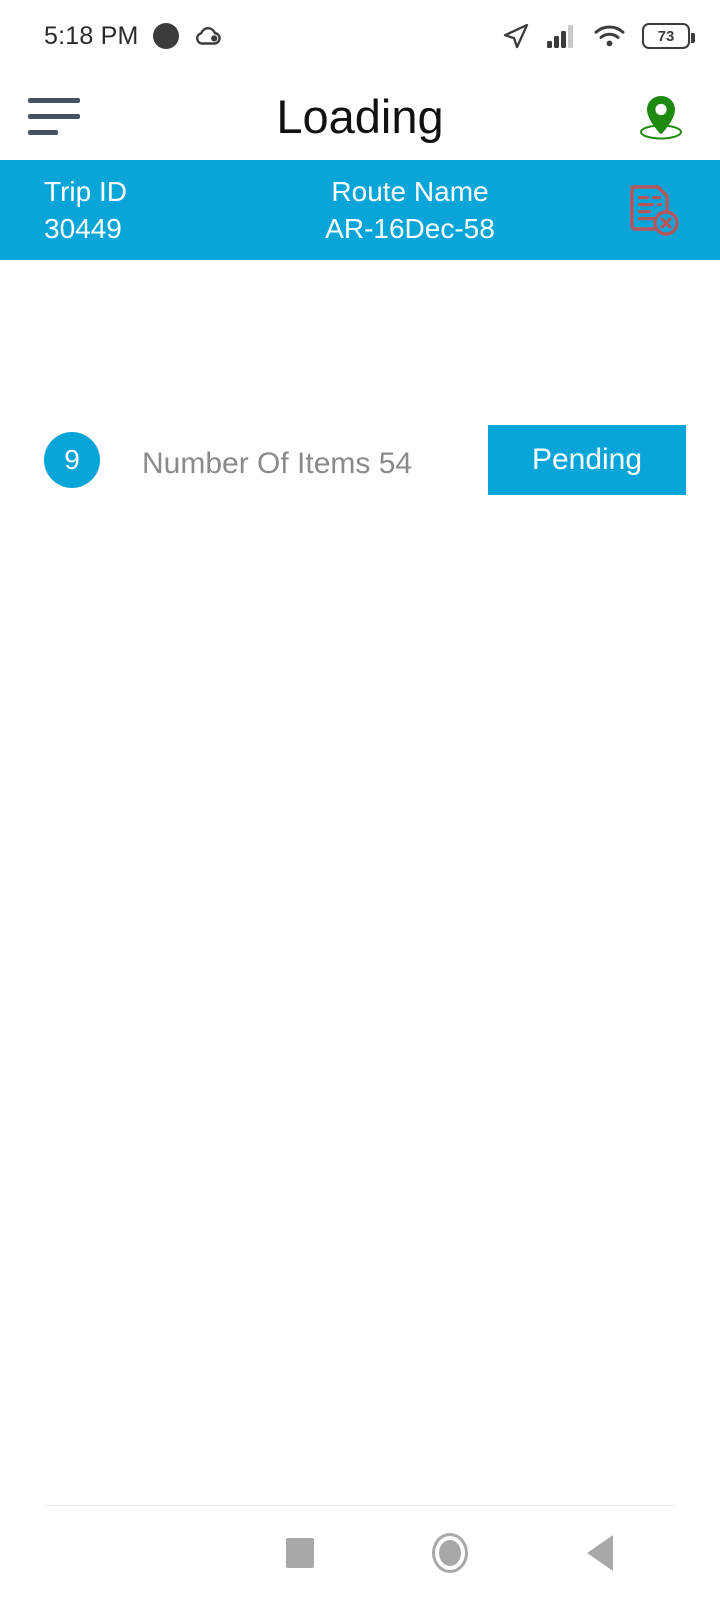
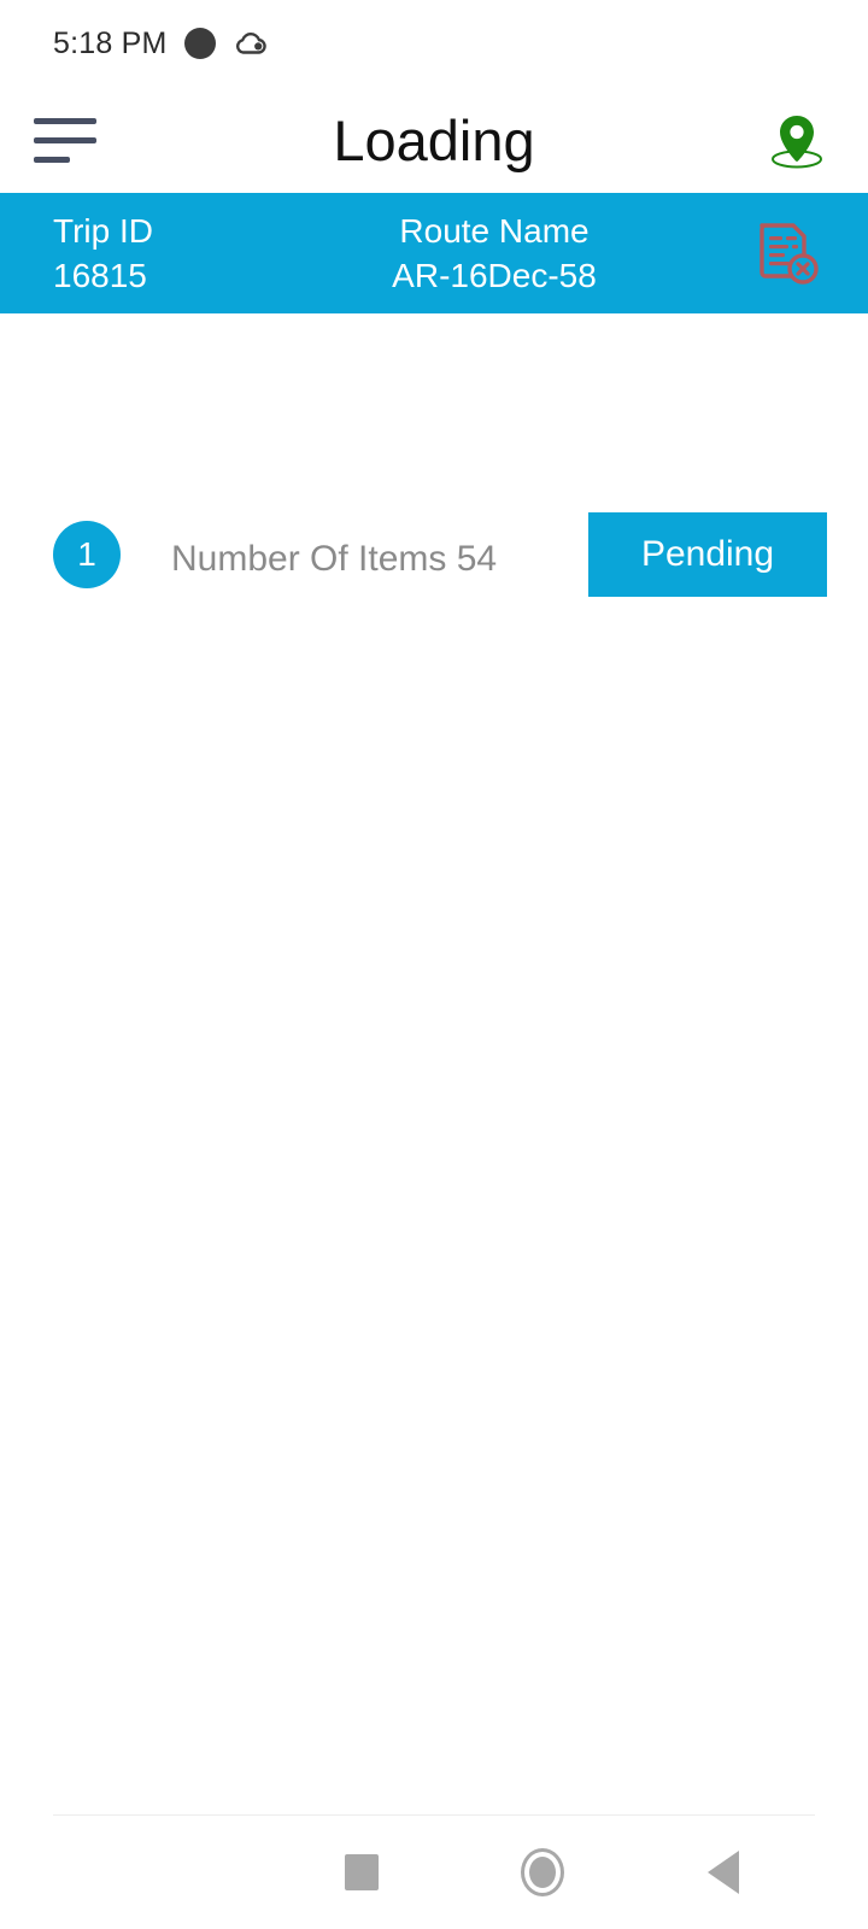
  5:18 PM
- 73
  Loading
  Trip ID
- 30449
+ 16815
  Route Name
  AR-16Dec-58
- 9
+ 1
  Number Of Items 54
  Pending
